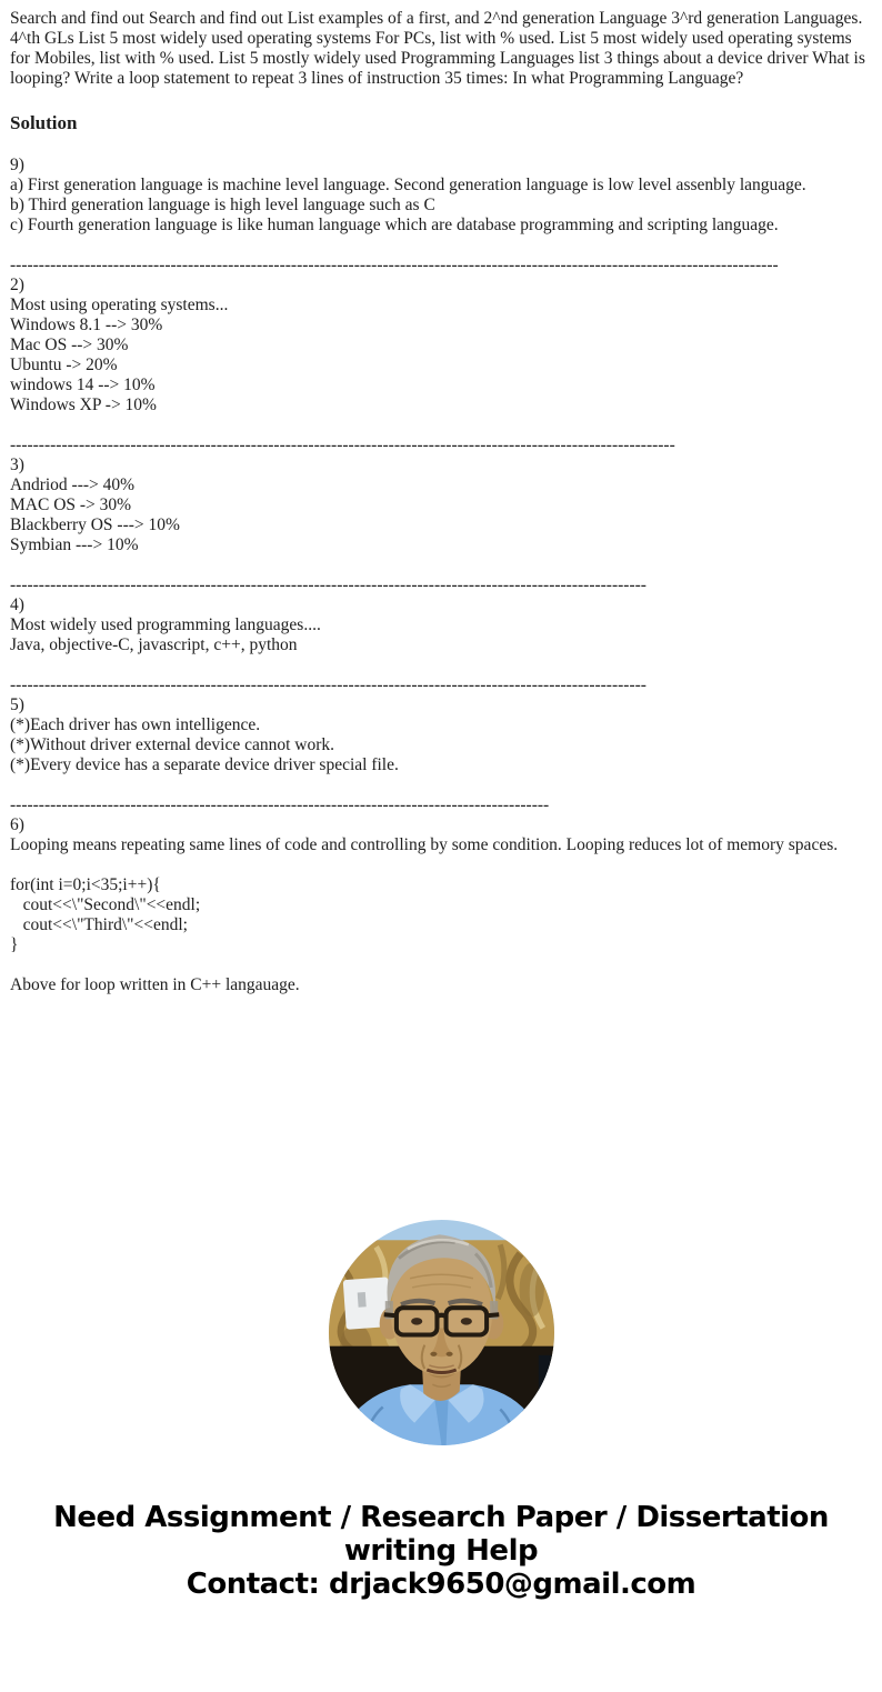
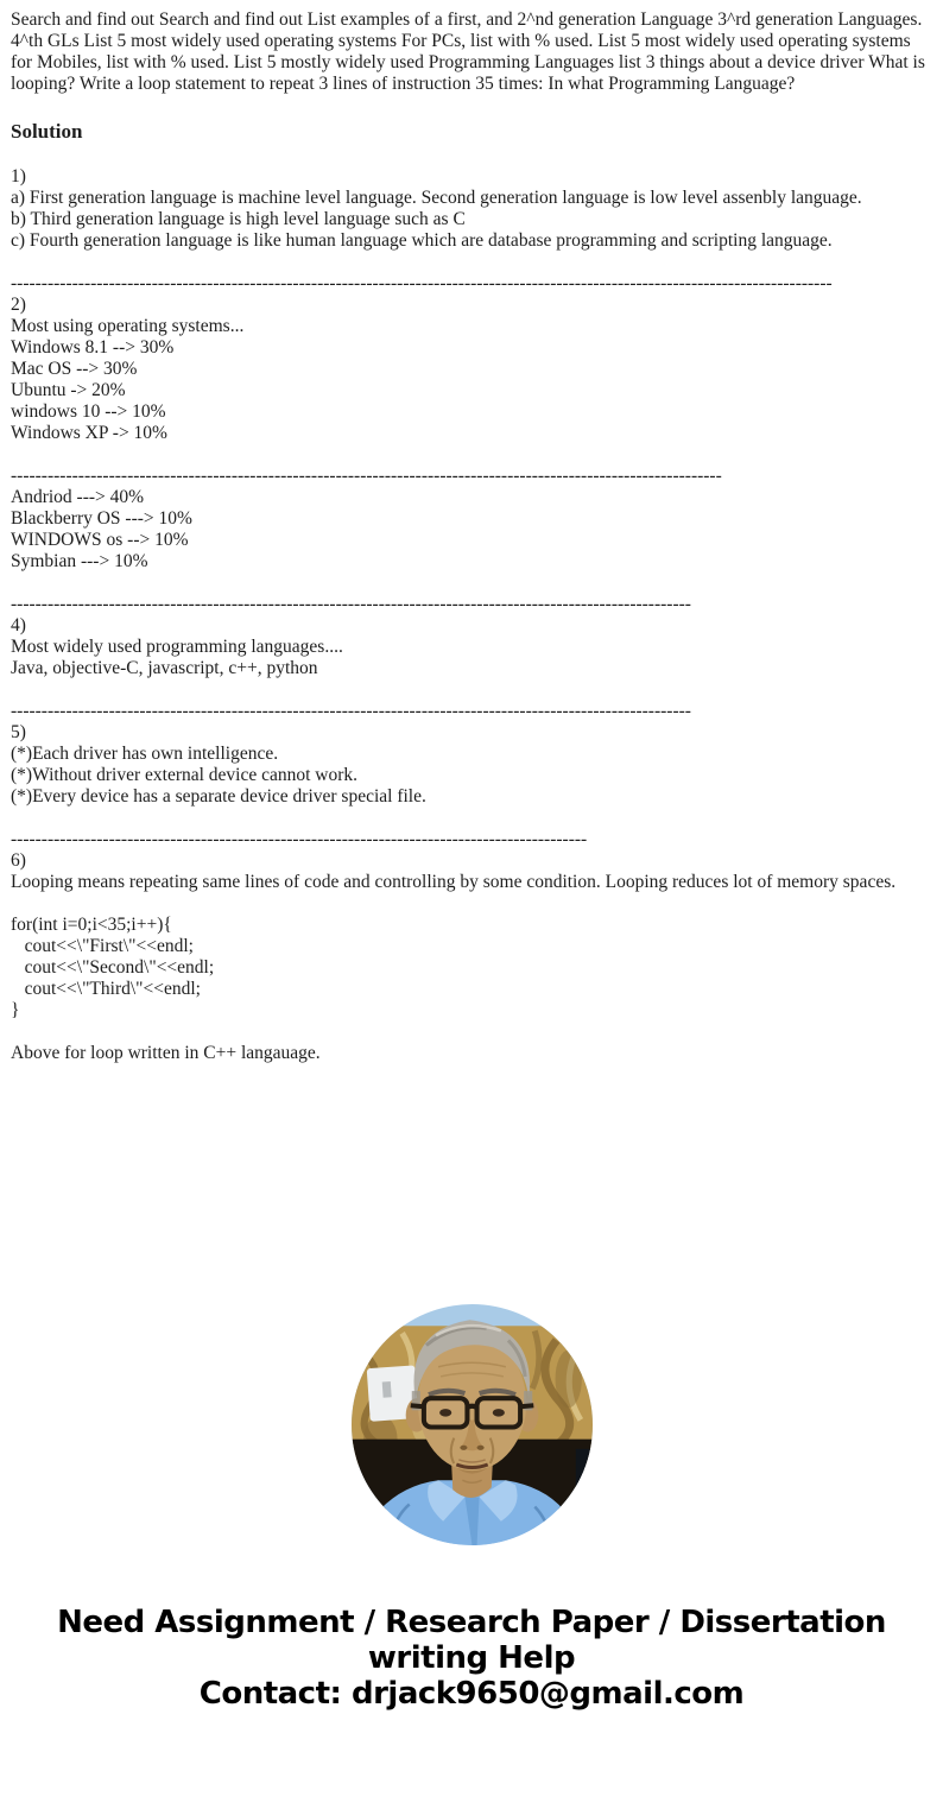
  Search and find out Search and find out List examples of a first, and 2^nd generation Language 3^rd generation Languages. 4^th GLs List 5 most widely used operating systems For PCs, list with % used. List 5 most widely used operating systems for Mobiles, list with % used. List 5 mostly widely used Programming Languages list 3 things about a device driver What is looping? Write a loop statement to repeat 3 lines of instruction 35 times: In what Programming Language?
  Solution
- 9)
+ 1)
  a) First generation language is machine level language. Second generation language is low level assenbly language.
  b) Third generation language is high level language such as C
  c) Fourth generation language is like human language which are database programming and scripting language.
  --------------------------------------------------------------------------------------------------------------------------------------
  2)
  Most using operating systems...
  Windows 8.1 --> 30%
  Mac OS --> 30%
  Ubuntu -> 20%
- windows 14 --> 10%
+ windows 10 --> 10%
  Windows XP -> 10%
  --------------------------------------------------------------------------------------------------------------------
- 3)
  Andriod ---> 40%
- MAC OS -> 30%
  Blackberry OS ---> 10%
+ WINDOWS os --> 10%
  Symbian ---> 10%
  ---------------------------------------------------------------------------------------------------------------
  4)
  Most widely used programming languages....
  Java, objective-C, javascript, c++, python
  ---------------------------------------------------------------------------------------------------------------
  5)
  (*)Each driver has own intelligence.
  (*)Without driver external device cannot work.
  (*)Every device has a separate device driver special file.
  ----------------------------------------------------------------------------------------------
  6)
  Looping means repeating same lines of code and controlling by some condition. Looping reduces lot of memory spaces.
  for(int i=0;i<35;i++){
+ cout<<\"First\"<<endl;
  cout<<\"Second\"<<endl;
  cout<<\"Third\"<<endl;
  }
  Above for loop written in C++ langauage.
  Need Assignment / Research Paper / Dissertation
  writing Help
  Contact: drjack9650@gmail.com
